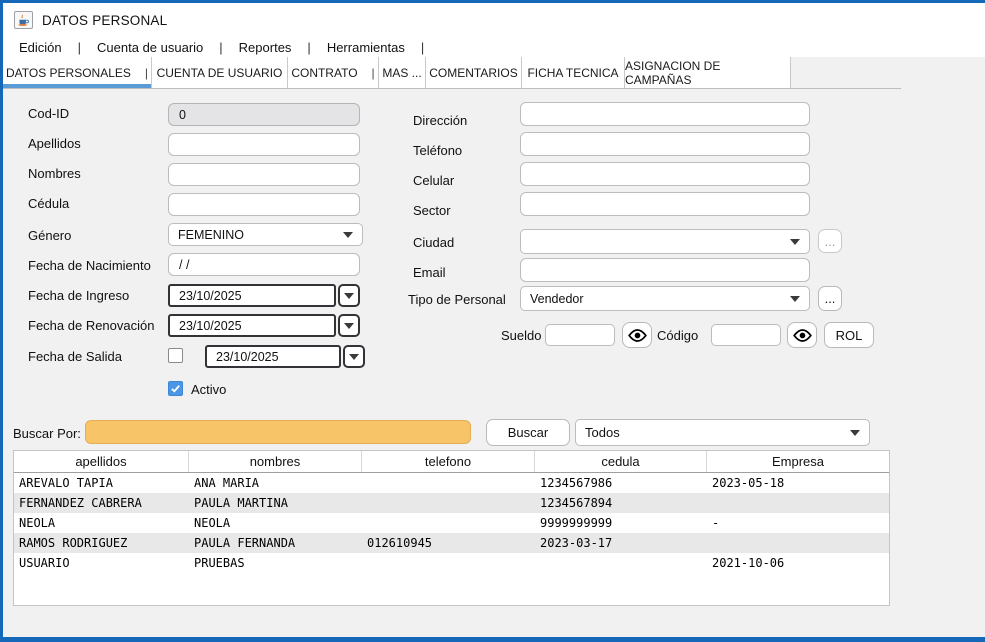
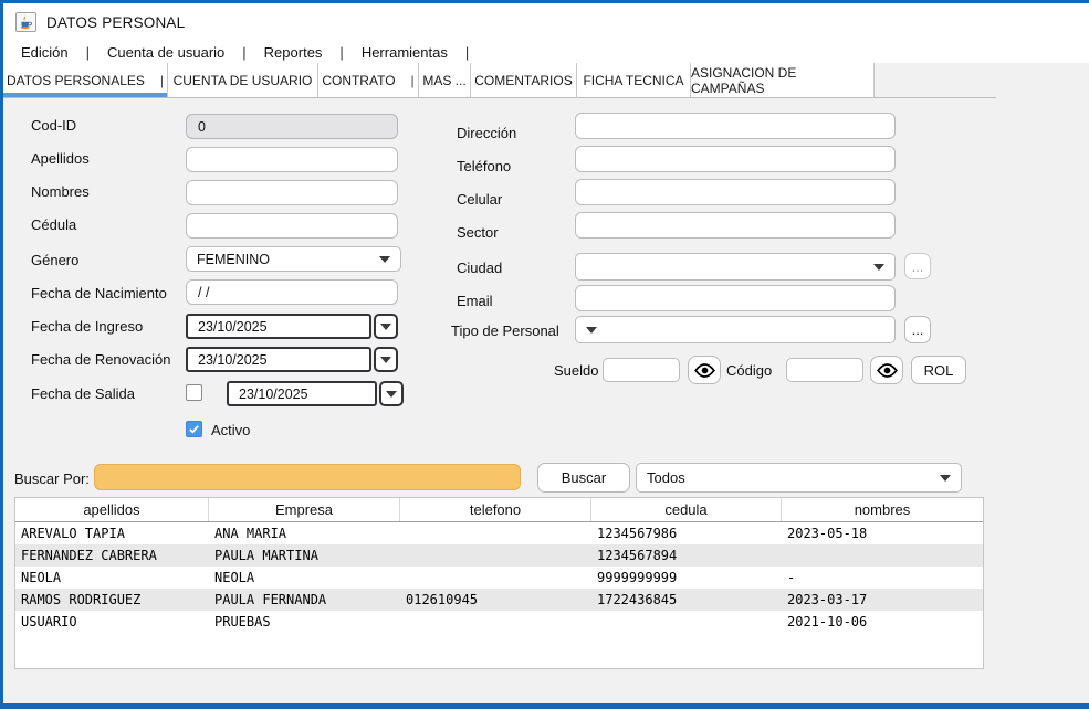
  DATOS PERSONAL
  Edición
  |
  Cuenta de usuario
  |
  Reportes
  |
  Herramientas
  |
  DATOS PERSONALES
  |
  CUENTA DE USUARIO
  CONTRATO
  |
  MAS ...
  COMENTARIOS
  FICHA TECNICA
  ASIGNACION DE CAMPAÑAS
  Cod-ID
  0
  Apellidos
  Nombres
  Cédula
  Género
  FEMENINO
  Fecha de Nacimiento
  / /
  Fecha de Ingreso
  23/10/2025
  Fecha de Renovación
  23/10/2025
  Fecha de Salida
  23/10/2025
  Activo
  Dirección
  Teléfono
  Celular
  Sector
  Ciudad
  ...
  Email
  Tipo de Personal
- Vendedor
  ...
  Sueldo
  Código
  ROL
  Buscar Por:
  Buscar
  Todos
  apellidos
- nombres
+ Empresa
  telefono
  cedula
- Empresa
+ nombres
  AREVALO TAPIA
  ANA MARIA
  1234567986
  2023-05-18
  FERNANDEZ CABRERA
  PAULA MARTINA
  1234567894
  NEOLA
  NEOLA
  9999999999
  -
  RAMOS RODRIGUEZ
  PAULA FERNANDA
  012610945
+ 1722436845
  2023-03-17
  USUARIO
  PRUEBAS
  2021-10-06
